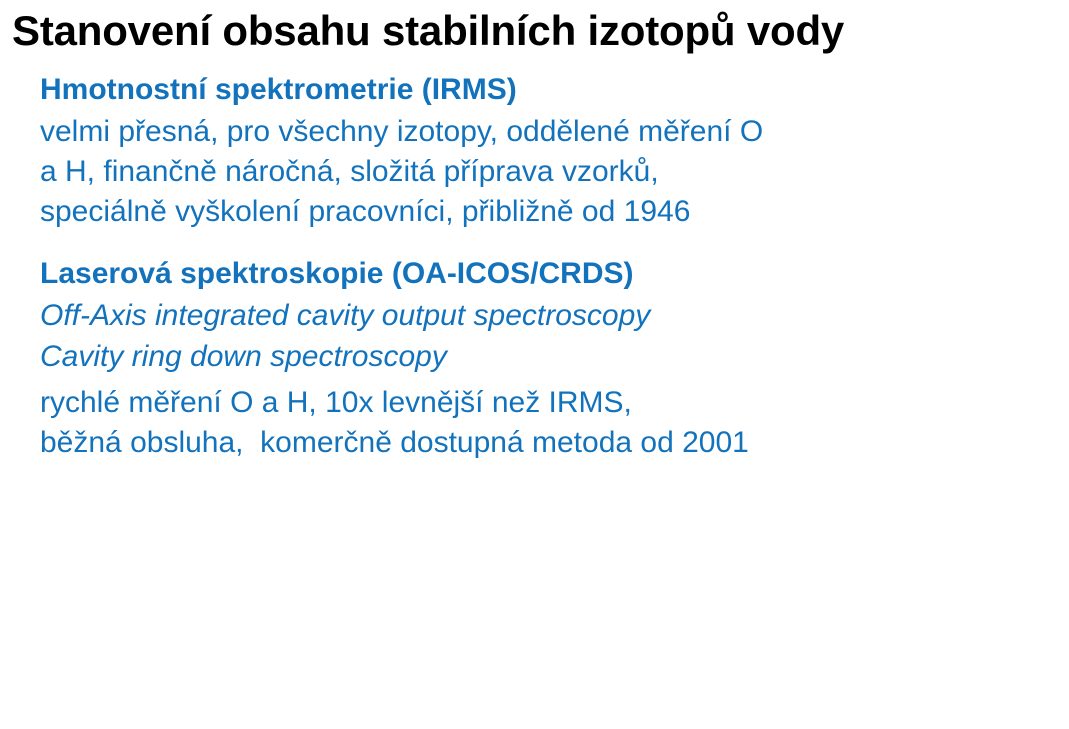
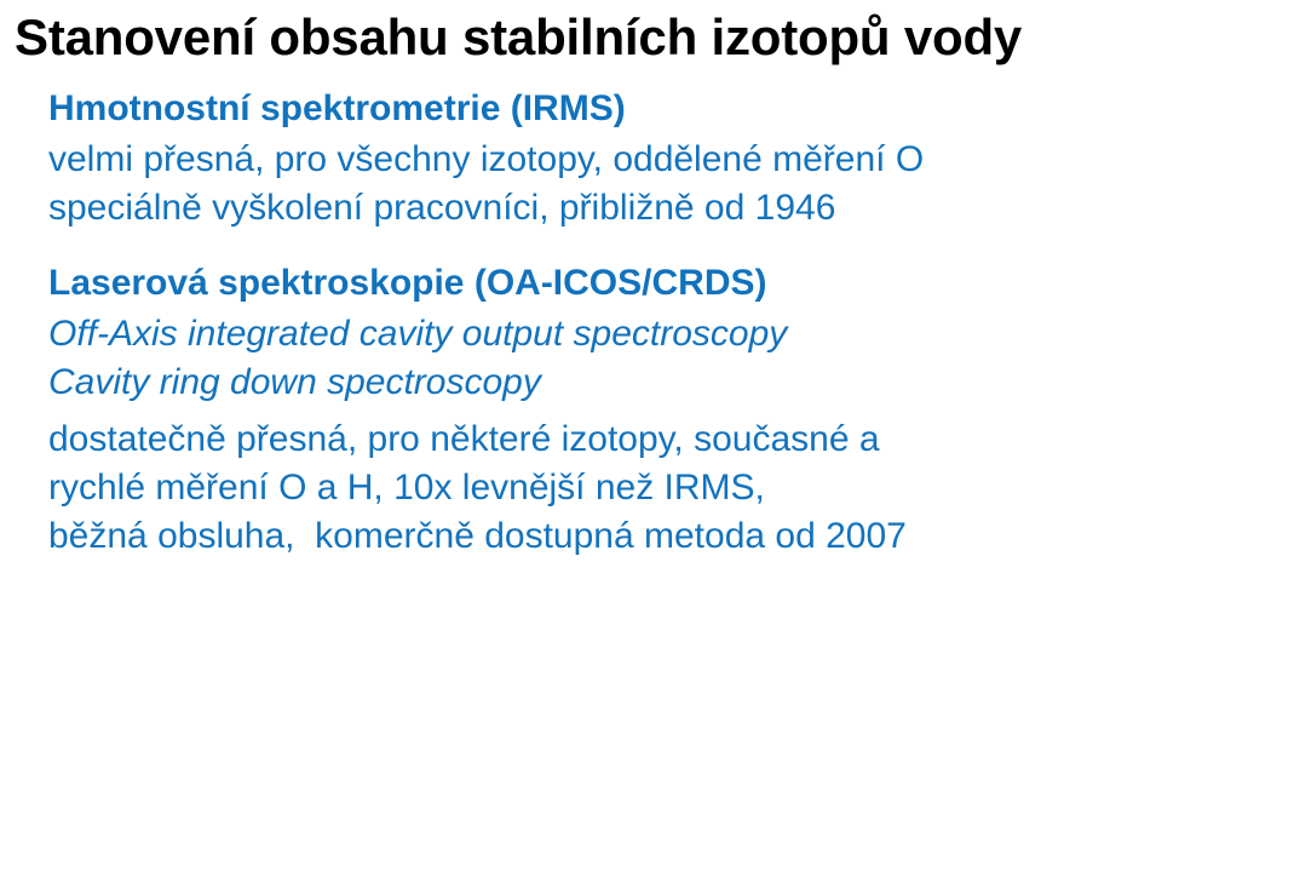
  Stanovení obsahu stabilních izotopů vody
  Hmotnostní spektrometrie (IRMS)
  velmi přesná, pro všechny izotopy, oddělené měření O
- a H, finančně náročná, složitá příprava vzorků,
  speciálně vyškolení pracovníci, přibližně od 1946
  Laserová spektroskopie (OA-ICOS/CRDS)
  Off-Axis integrated cavity output spectroscopy
  Cavity ring down spectroscopy
+ dostatečně přesná, pro některé izotopy, současné a
  rychlé měření O a H, 10x levnější než IRMS,
- běžná obsluha, komerčně dostupná metoda od 2001
+ běžná obsluha, komerčně dostupná metoda od 2007
